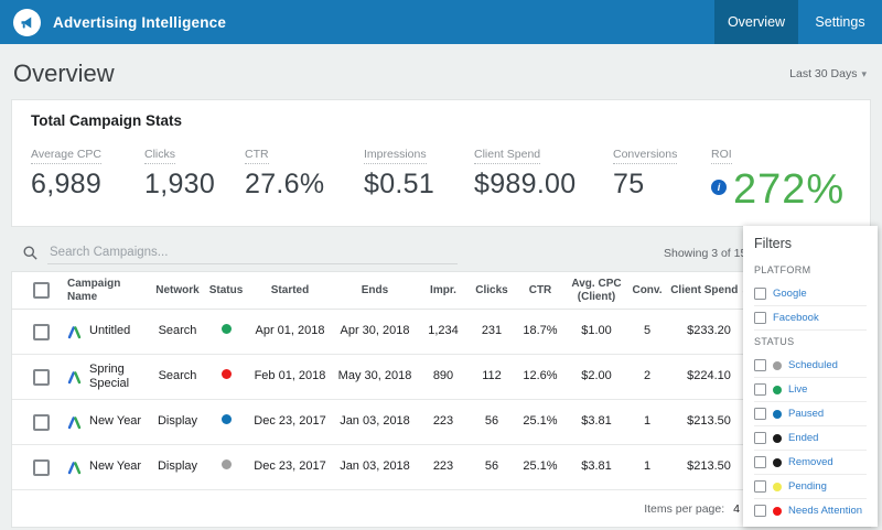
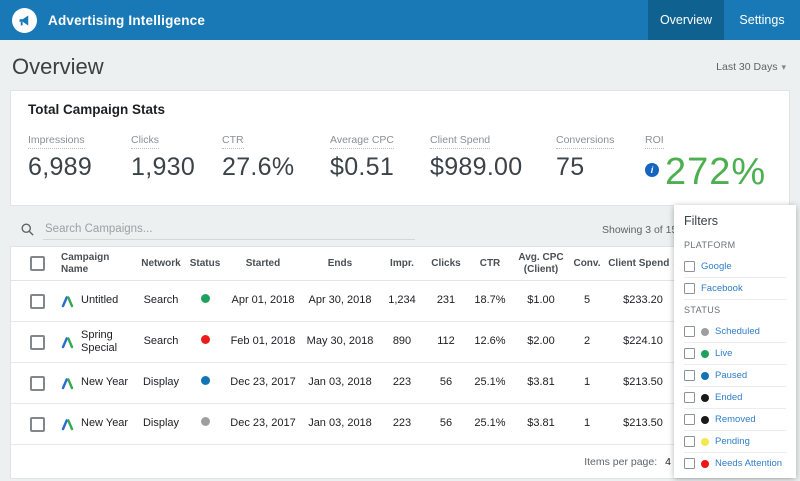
  Advertising Intelligence
  Overview
  Settings
  Overview
  Last 30 Days
  ▾
  Total Campaign Stats
- Average CPC
+ Impressions
  6,989
  Clicks
  1,930
  CTR
  27.6%
- Impressions
+ Average CPC
  $0.51
  Client Spend
  $989.00
  Conversions
  75
  ROI
  i
  272%
  Search Campaigns...
  Campaign Name
  Network
  Status
  Started
  Ends
  Impr.
  Clicks
  CTR
  Avg. CPC (Client)
  Conv.
  Client Spend
  Untitled
  Search
  Apr 01, 2018
  Apr 30, 2018
  1,234
  231
  18.7%
  $1.00
  5
  $233.20
  Spring Special
  Search
  Feb 01, 2018
  May 30, 2018
  890
  112
  12.6%
  $2.00
  2
  $224.10
  New Year
  Display
  Dec 23, 2017
  Jan 03, 2018
  223
  56
  25.1%
  $3.81
  1
  $213.50
  New Year
  Display
  Dec 23, 2017
  Jan 03, 2018
  223
  56
  25.1%
  $3.81
  1
  $213.50
  Items per page:
  4
  Filters
  PLATFORM
  Google
  Facebook
  STATUS
  Scheduled
  Live
  Paused
  Ended
  Removed
  Pending
  Needs Attention
